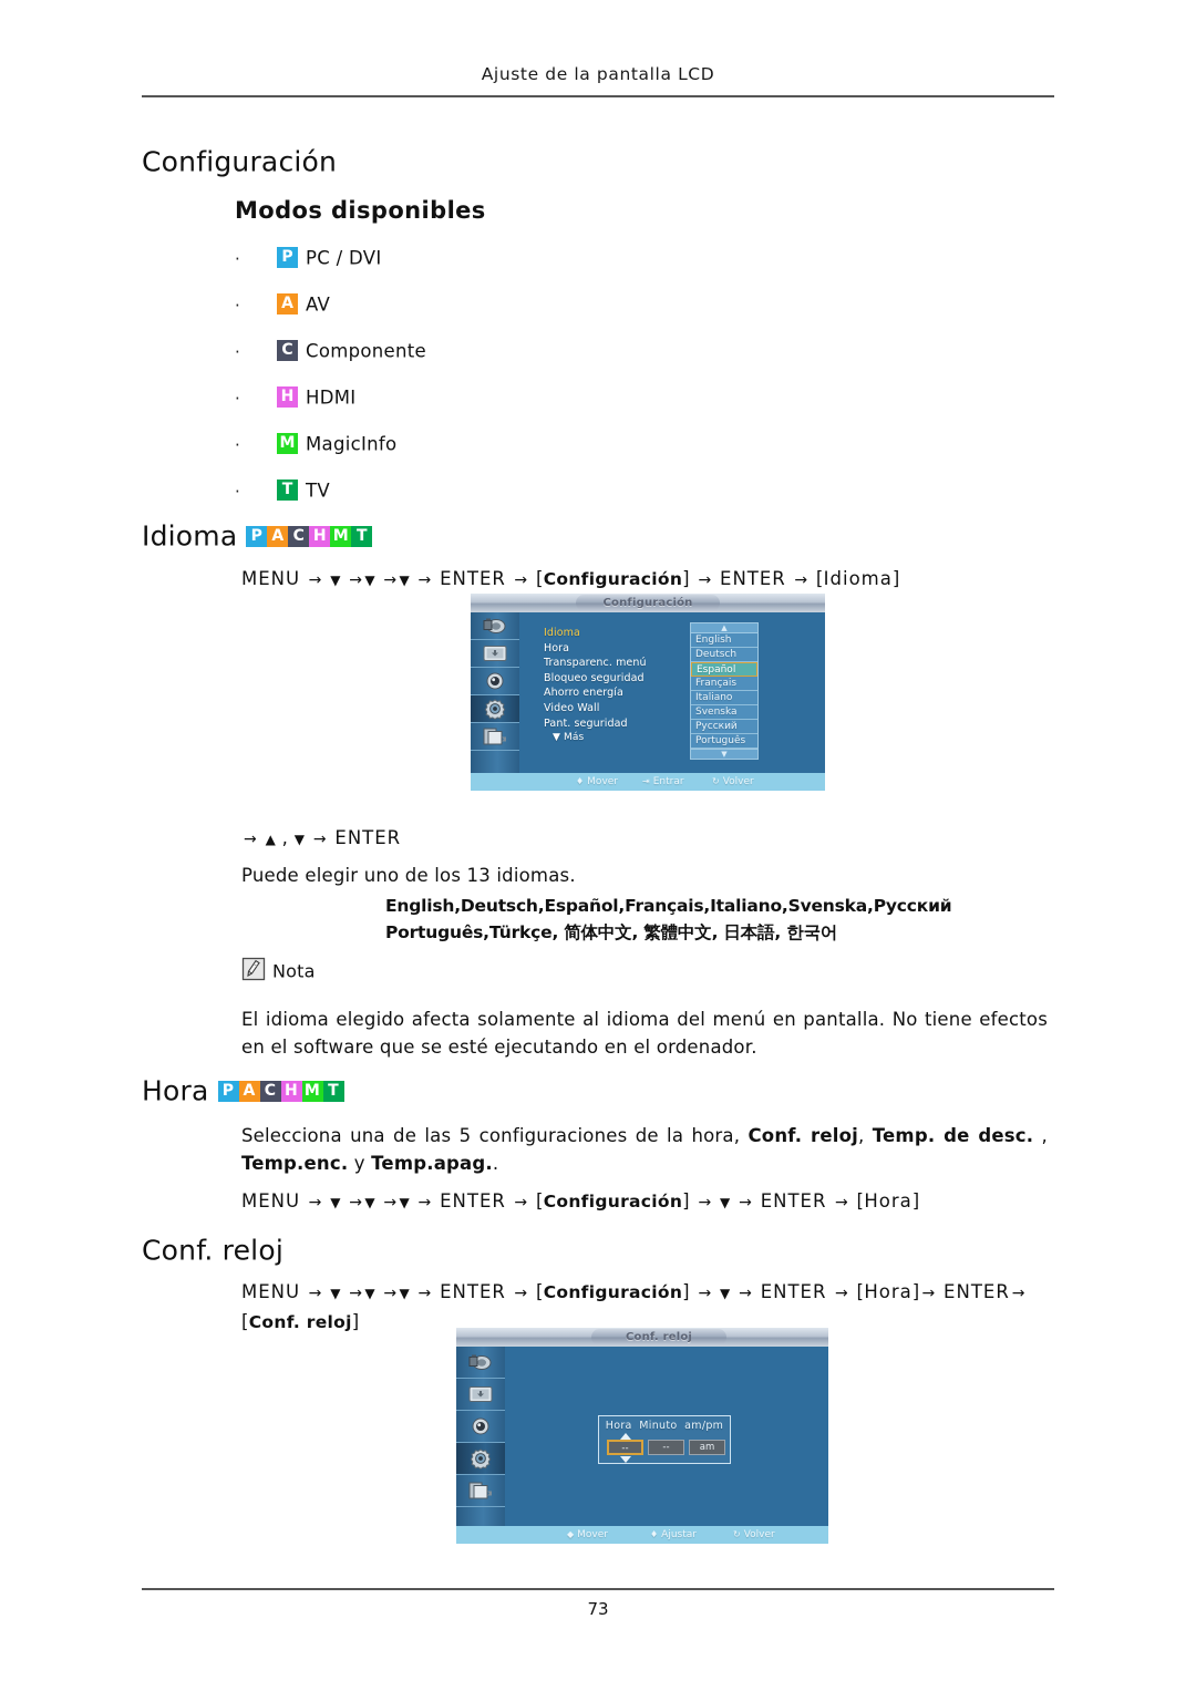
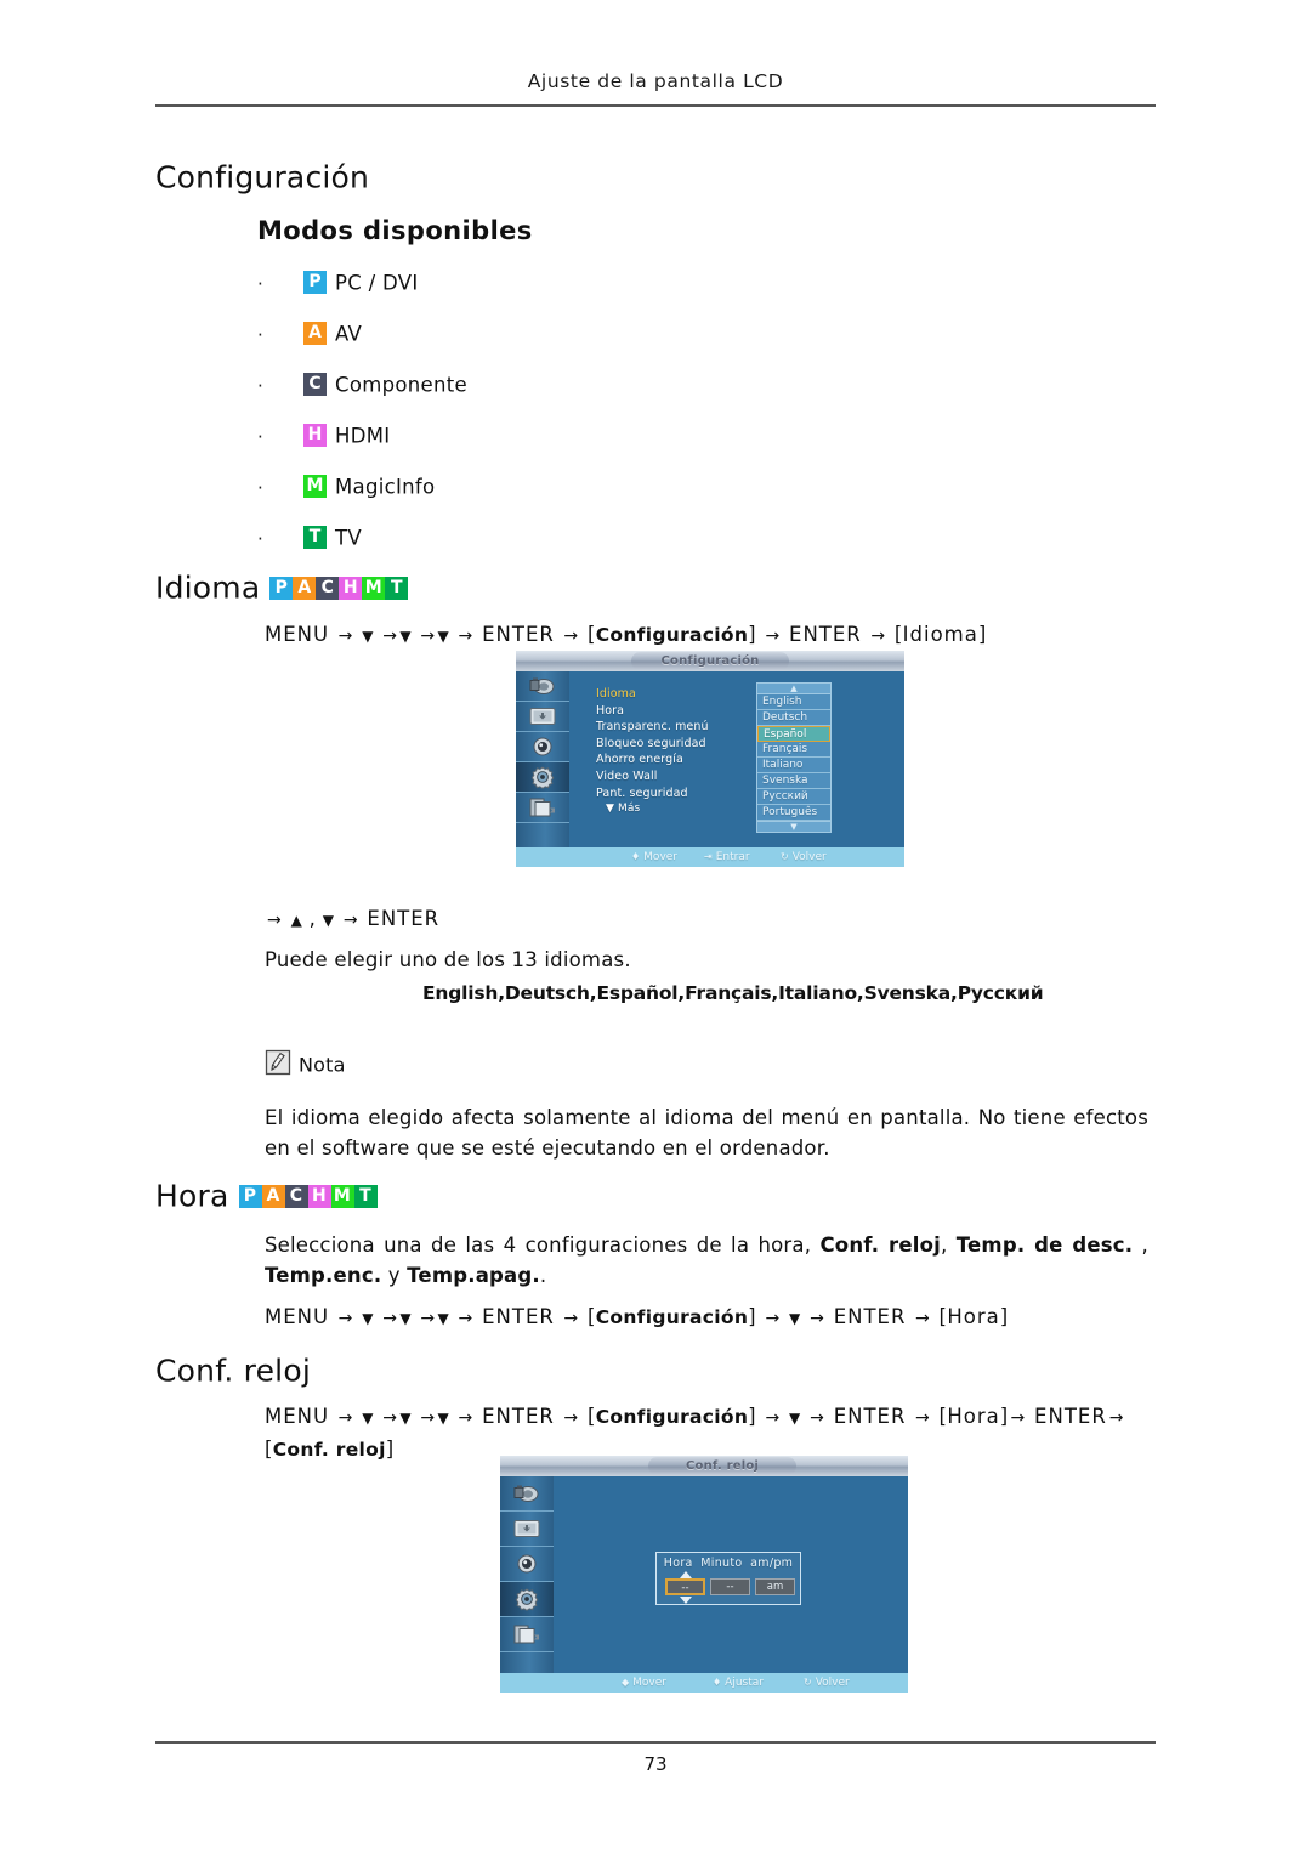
  Ajuste de la pantalla LCD
  Configuración
  Modos disponibles
  · P PC / DVI
  · A AV
  · C Componente
  · H HDMI
  · M MagicInfo
  · T TV
  Idioma P A C H M T
  MENU → ▼ → ▼ → ▼ → ENTER → [Configuración] → ENTER → [Idioma]
  Configuración
  Idioma
  Hora
  Transparenc. menú
  Bloqueo seguridad
  Ahorro energía
  Video Wall
  Pant. seguridad
  ▼ Más
  ▲
  English
  Deutsch
  Español
  Français
  Italiano
  Svenska
  Русский
  Português
  ▼
  ♦ Mover
  ⇥ Entrar
  ↻ Volver
  → ▲ , ▼ → ENTER
  Puede elegir uno de los 13 idiomas.
  English,Deutsch,Español,Français,Italiano,Svenska,Русский
- Português,Türkçe, 简体中文, 繁體中文, 日本語, 한국어
  Nota
  El idioma elegido afecta solamente al idioma del menú en pantalla. No tiene efectos en el software que se esté ejecutando en el ordenador.
  Hora P A C H M T
- Selecciona una de las 5 configuraciones de la hora, Conf. reloj, Temp. de desc. , Temp.enc. y Temp.apag..
+ Selecciona una de las 4 configuraciones de la hora, Conf. reloj, Temp. de desc. , Temp.enc. y Temp.apag..
  MENU → ▼ → ▼ → ▼ → ENTER → [Configuración] → ▼ → ENTER → [Hora]
  Conf. reloj
  MENU → ▼ → ▼ → ▼ → ENTER → [Configuración] → ▼ → ENTER → [Hora] → ENTER →
  [Conf. reloj]
  Conf. reloj
  Hora Minuto am/pm
  --
  --
  am
  ◆ Mover
  ♦ Ajustar
  ↻ Volver
  73
